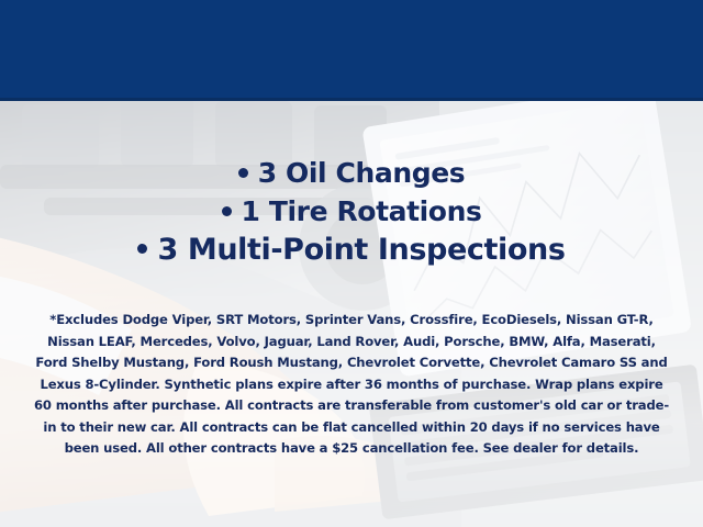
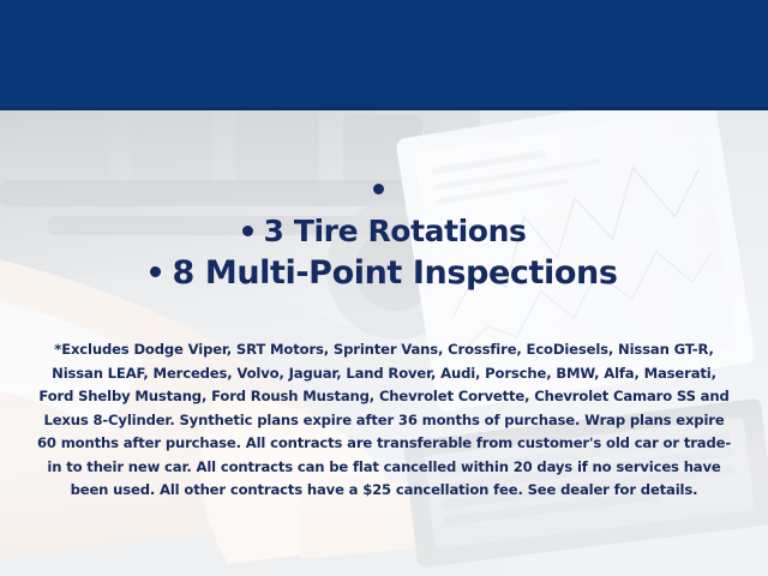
- 3 Oil Changes
- 1 Tire Rotations
+ 3 Tire Rotations
- 3 Multi-Point Inspections
+ 8 Multi-Point Inspections
  *Excludes Dodge Viper, SRT Motors, Sprinter Vans, Crossfire, EcoDiesels, Nissan GT-R, Nissan LEAF, Mercedes, Volvo, Jaguar, Land Rover, Audi, Porsche, BMW, Alfa, Maserati, Ford Shelby Mustang, Ford Roush Mustang, Chevrolet Corvette, Chevrolet Camaro SS and Lexus 8-Cylinder. Synthetic plans expire after 36 months of purchase. Wrap plans expire 60 months after purchase. All contracts are transferable from customer's old car or trade-in to their new car. All contracts can be flat cancelled within 20 days if no services have been used. All other contracts have a $25 cancellation fee. See dealer for details.
